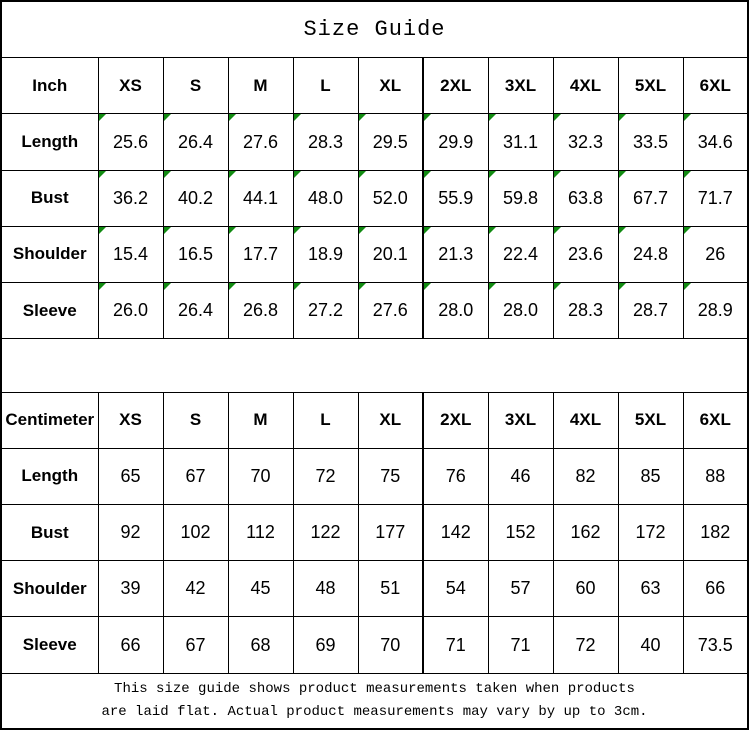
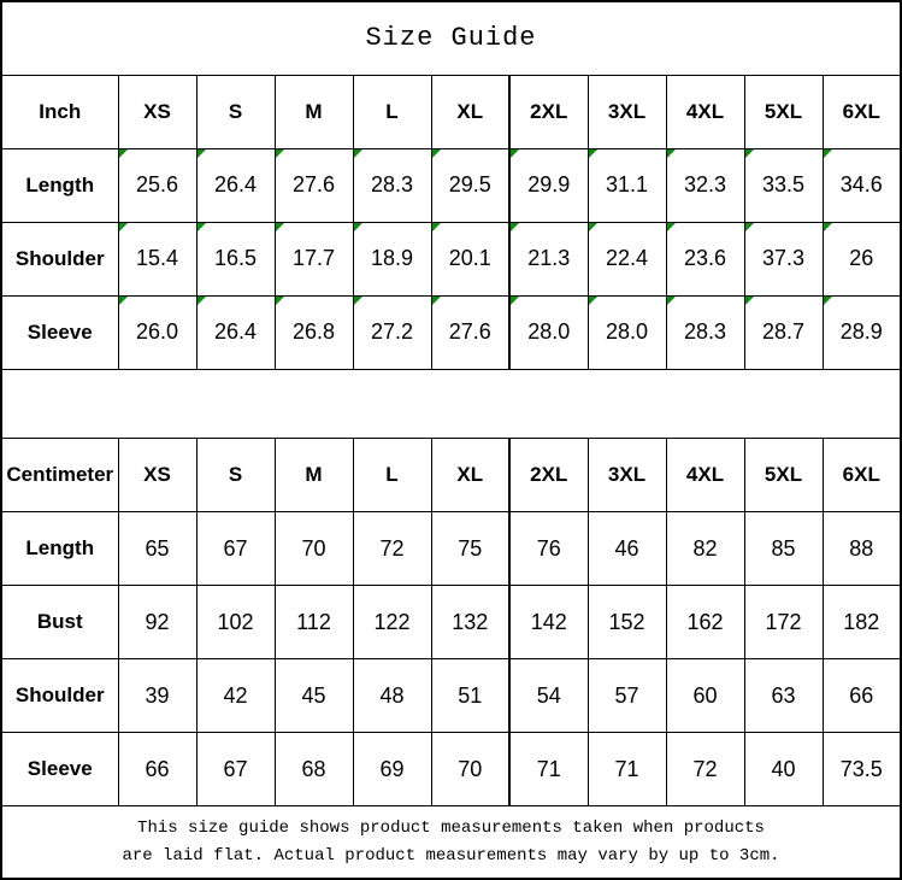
  Size Guide
  Inch	XS	S	M	L	XL	2XL	3XL	4XL	5XL	6XL
  Length	25.6	26.4	27.6	28.3	29.5	29.9	31.1	32.3	33.5	34.6
- Bust	36.2	40.2	44.1	48.0	52.0	55.9	59.8	63.8	67.7	71.7
- Shoulder	15.4	16.5	17.7	18.9	20.1	21.3	22.4	23.6	24.8	26
+ Shoulder	15.4	16.5	17.7	18.9	20.1	21.3	22.4	23.6	37.3	26
  Sleeve	26.0	26.4	26.8	27.2	27.6	28.0	28.0	28.3	28.7	28.9
  Centimeter	XS	S	M	L	XL	2XL	3XL	4XL	5XL	6XL
  Length	65	67	70	72	75	76	46	82	85	88
- Bust	92	102	112	122	177	142	152	162	172	182
+ Bust	92	102	112	122	132	142	152	162	172	182
  Shoulder	39	42	45	48	51	54	57	60	63	66
  Sleeve	66	67	68	69	70	71	71	72	40	73.5
  This size guide shows product measurements taken when products are laid flat. Actual product measurements may vary by up to 3cm.
